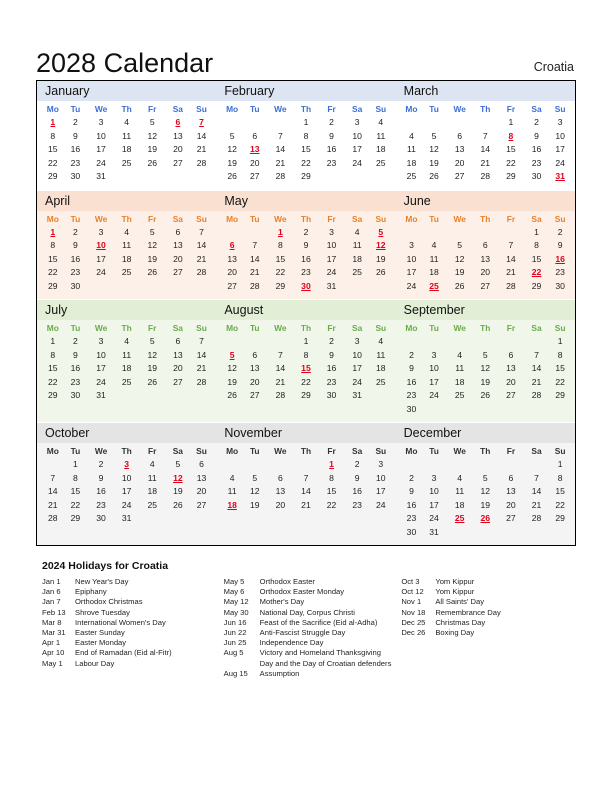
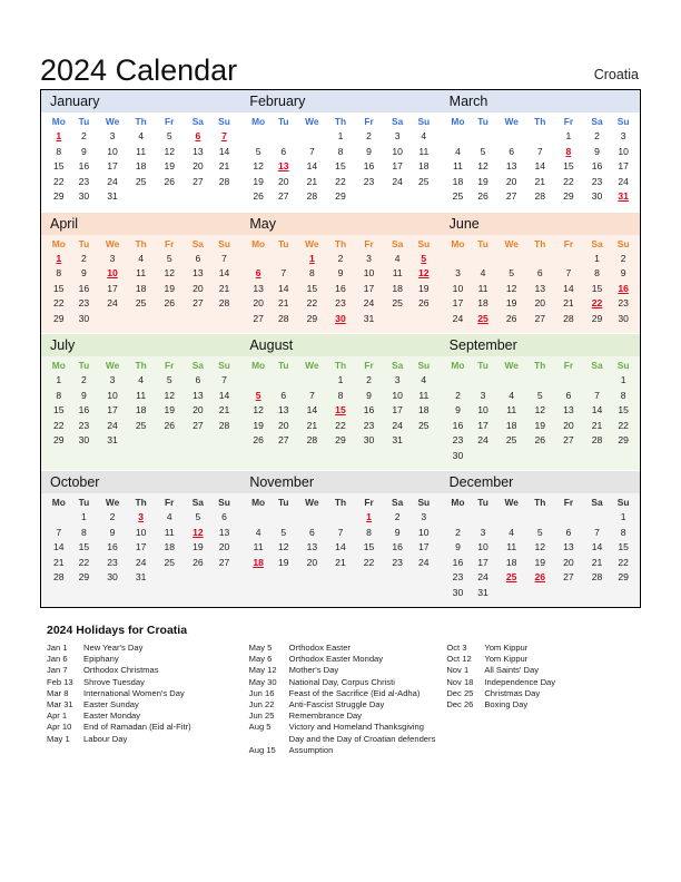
- 2028 Calendar
+ 2024 Calendar
  Croatia
  January
  Mo	Tu	We	Th	Fr	Sa	Su
  1	2	3	4	5	6	7
  8	9	10	11	12	13	14
  15	16	17	18	19	20	21
  22	23	24	25	26	27	28
  29	30	31
  February
  Mo	Tu	We	Th	Fr	Sa	Su
  			1	2	3	4
  5	6	7	8	9	10	11
  12	13	14	15	16	17	18
  19	20	21	22	23	24	25
  26	27	28	29
  March
  Mo	Tu	We	Th	Fr	Sa	Su
  				1	2	3
  4	5	6	7	8	9	10
  11	12	13	14	15	16	17
  18	19	20	21	22	23	24
  25	26	27	28	29	30	31
  April
  Mo	Tu	We	Th	Fr	Sa	Su
  1	2	3	4	5	6	7
  8	9	10	11	12	13	14
  15	16	17	18	19	20	21
  22	23	24	25	26	27	28
  29	30
  May
  Mo	Tu	We	Th	Fr	Sa	Su
  		1	2	3	4	5
  6	7	8	9	10	11	12
  13	14	15	16	17	18	19
  20	21	22	23	24	25	26
  27	28	29	30	31
  June
  Mo	Tu	We	Th	Fr	Sa	Su
  					1	2
  3	4	5	6	7	8	9
  10	11	12	13	14	15	16
  17	18	19	20	21	22	23
  24	25	26	27	28	29	30
  July
  Mo	Tu	We	Th	Fr	Sa	Su
  1	2	3	4	5	6	7
  8	9	10	11	12	13	14
  15	16	17	18	19	20	21
  22	23	24	25	26	27	28
  29	30	31
  August
  Mo	Tu	We	Th	Fr	Sa	Su
  			1	2	3	4
  5	6	7	8	9	10	11
  12	13	14	15	16	17	18
  19	20	21	22	23	24	25
  26	27	28	29	30	31
  September
  Mo	Tu	We	Th	Fr	Sa	Su
  						1
  2	3	4	5	6	7	8
  9	10	11	12	13	14	15
  16	17	18	19	20	21	22
  23	24	25	26	27	28	29
  30
  October
  Mo	Tu	We	Th	Fr	Sa	Su
  	1	2	3	4	5	6
  7	8	9	10	11	12	13
  14	15	16	17	18	19	20
  21	22	23	24	25	26	27
  28	29	30	31
  November
  Mo	Tu	We	Th	Fr	Sa	Su
  				1	2	3
  4	5	6	7	8	9	10
  11	12	13	14	15	16	17
  18	19	20	21	22	23	24
  December
  Mo	Tu	We	Th	Fr	Sa	Su
  						1
  2	3	4	5	6	7	8
  9	10	11	12	13	14	15
  16	17	18	19	20	21	22
  23	24	25	26	27	28	29
  30	31
  2024 Holidays for Croatia
  Jan 1
  New Year's Day
  Jan 6
  Epiphany
  Jan 7
  Orthodox Christmas
  Feb 13
  Shrove Tuesday
  Mar 8
  International Women's Day
  Mar 31
  Easter Sunday
  Apr 1
  Easter Monday
  Apr 10
  End of Ramadan (Eid al-Fitr)
  May 1
  Labour Day
  May 5
  Orthodox Easter
  May 6
  Orthodox Easter Monday
  May 12
  Mother's Day
  May 30
  National Day, Corpus Christi
  Jun 16
  Feast of the Sacrifice (Eid al-Adha)
  Jun 22
  Anti-Fascist Struggle Day
  Jun 25
- Independence Day
+ Remembrance Day
  Aug 5
  Victory and Homeland Thanksgiving Day and the Day of Croatian defenders
  Aug 15
  Assumption
  Oct 3
  Yom Kippur
  Oct 12
  Yom Kippur
  Nov 1
  All Saints' Day
  Nov 18
- Remembrance Day
+ Independence Day
  Dec 25
  Christmas Day
  Dec 26
  Boxing Day
